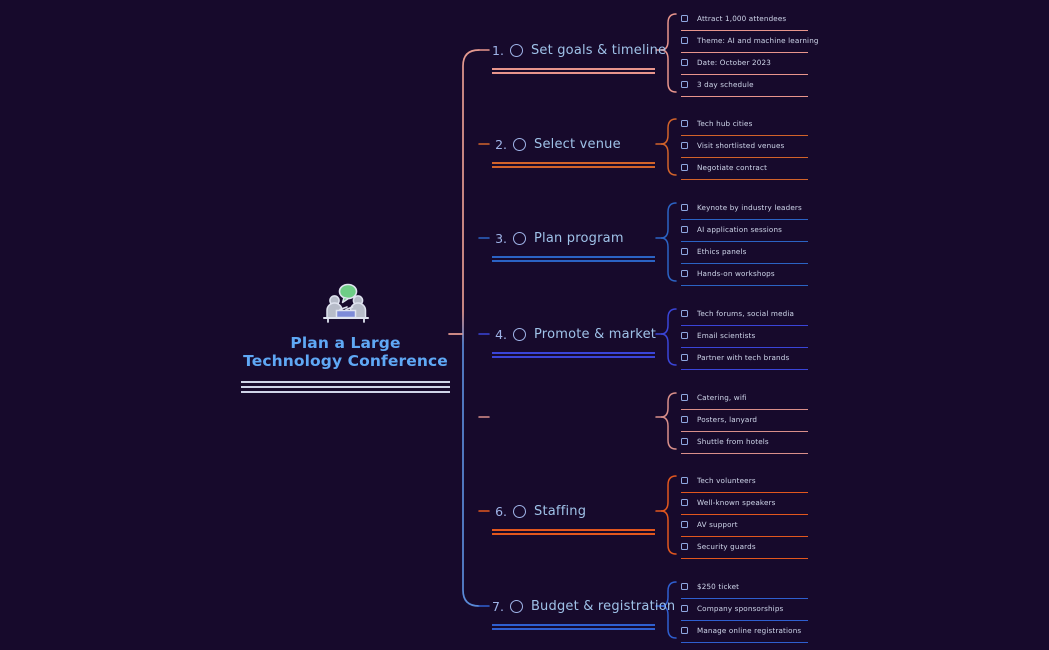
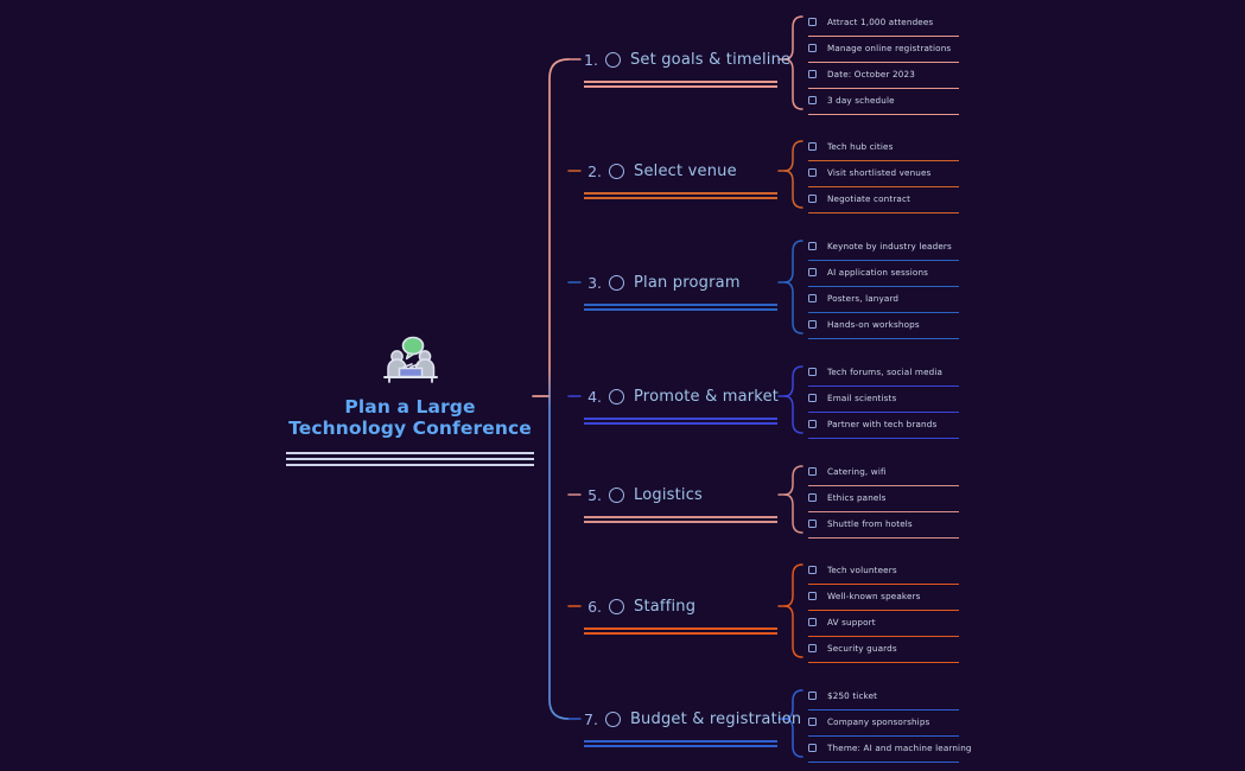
  Plan a Large
  Technology Conference
  1.
  Set goals & timeline
  Attract 1,000 attendees
- Theme: AI and machine learning
+ Manage online registrations
  Date: October 2023
  3 day schedule
  2.
  Select venue
  Tech hub cities
  Visit shortlisted venues
  Negotiate contract
  3.
  Plan program
  Keynote by industry leaders
  AI application sessions
- Ethics panels
+ Posters, lanyard
  Hands-on workshops
  4.
  Promote & market
  Tech forums, social media
  Email scientists
  Partner with tech brands
+ 5.
+ Logistics
  Catering, wifi
- Posters, lanyard
+ Ethics panels
  Shuttle from hotels
  6.
  Staffing
  Tech volunteers
  Well-known speakers
  AV support
  Security guards
  7.
  Budget & registration
  $250 ticket
  Company sponsorships
- Manage online registrations
+ Theme: AI and machine learning
